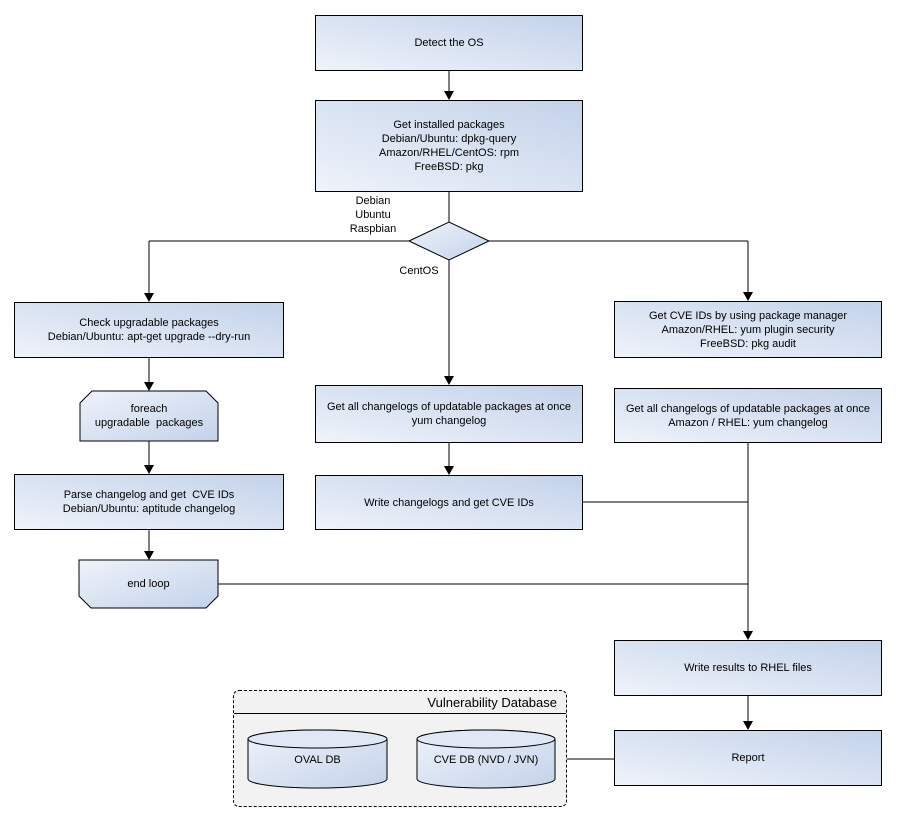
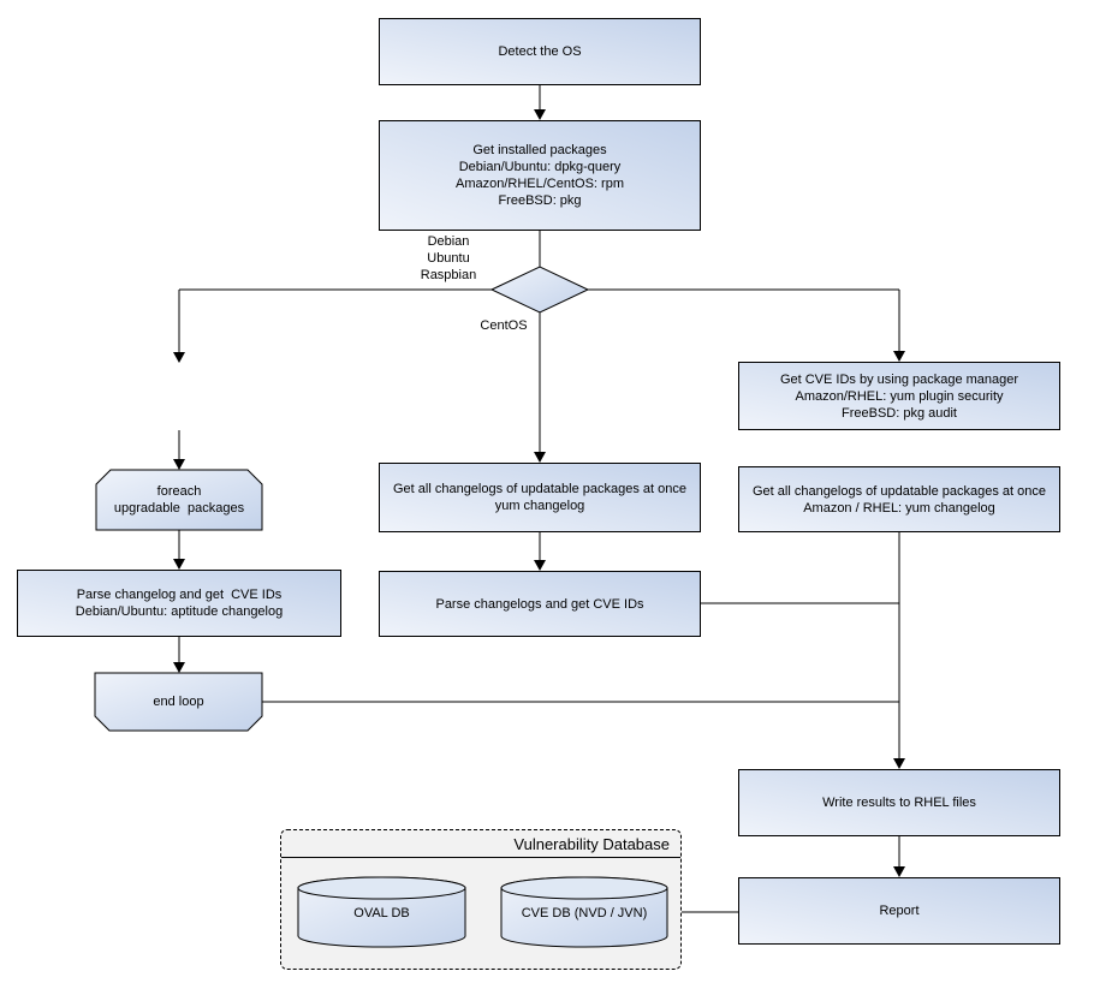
  Vulnerability Database
  Detect the OS
  Get installed packages
  Debian/Ubuntu: dpkg-query
  Amazon/RHEL/CentOS: rpm
  FreeBSD: pkg
- Check upgradable packages
- Debian/Ubuntu: apt-get upgrade --dry-run
  Parse changelog and get CVE IDs
  Debian/Ubuntu: aptitude changelog
  Get all changelogs of updatable packages at once
  yum changelog
- Write changelogs and get CVE IDs
+ Parse changelogs and get CVE IDs
  Get CVE IDs by using package manager
  Amazon/RHEL: yum plugin security
  FreeBSD: pkg audit
  Get all changelogs of updatable packages at once
  Amazon / RHEL: yum changelog
  Write results to RHEL files
  Report
  foreach
  upgradable packages
  end loop
  OVAL DB
  CVE DB (NVD / JVN)
  Debian
  Ubuntu
  Raspbian
  CentOS
